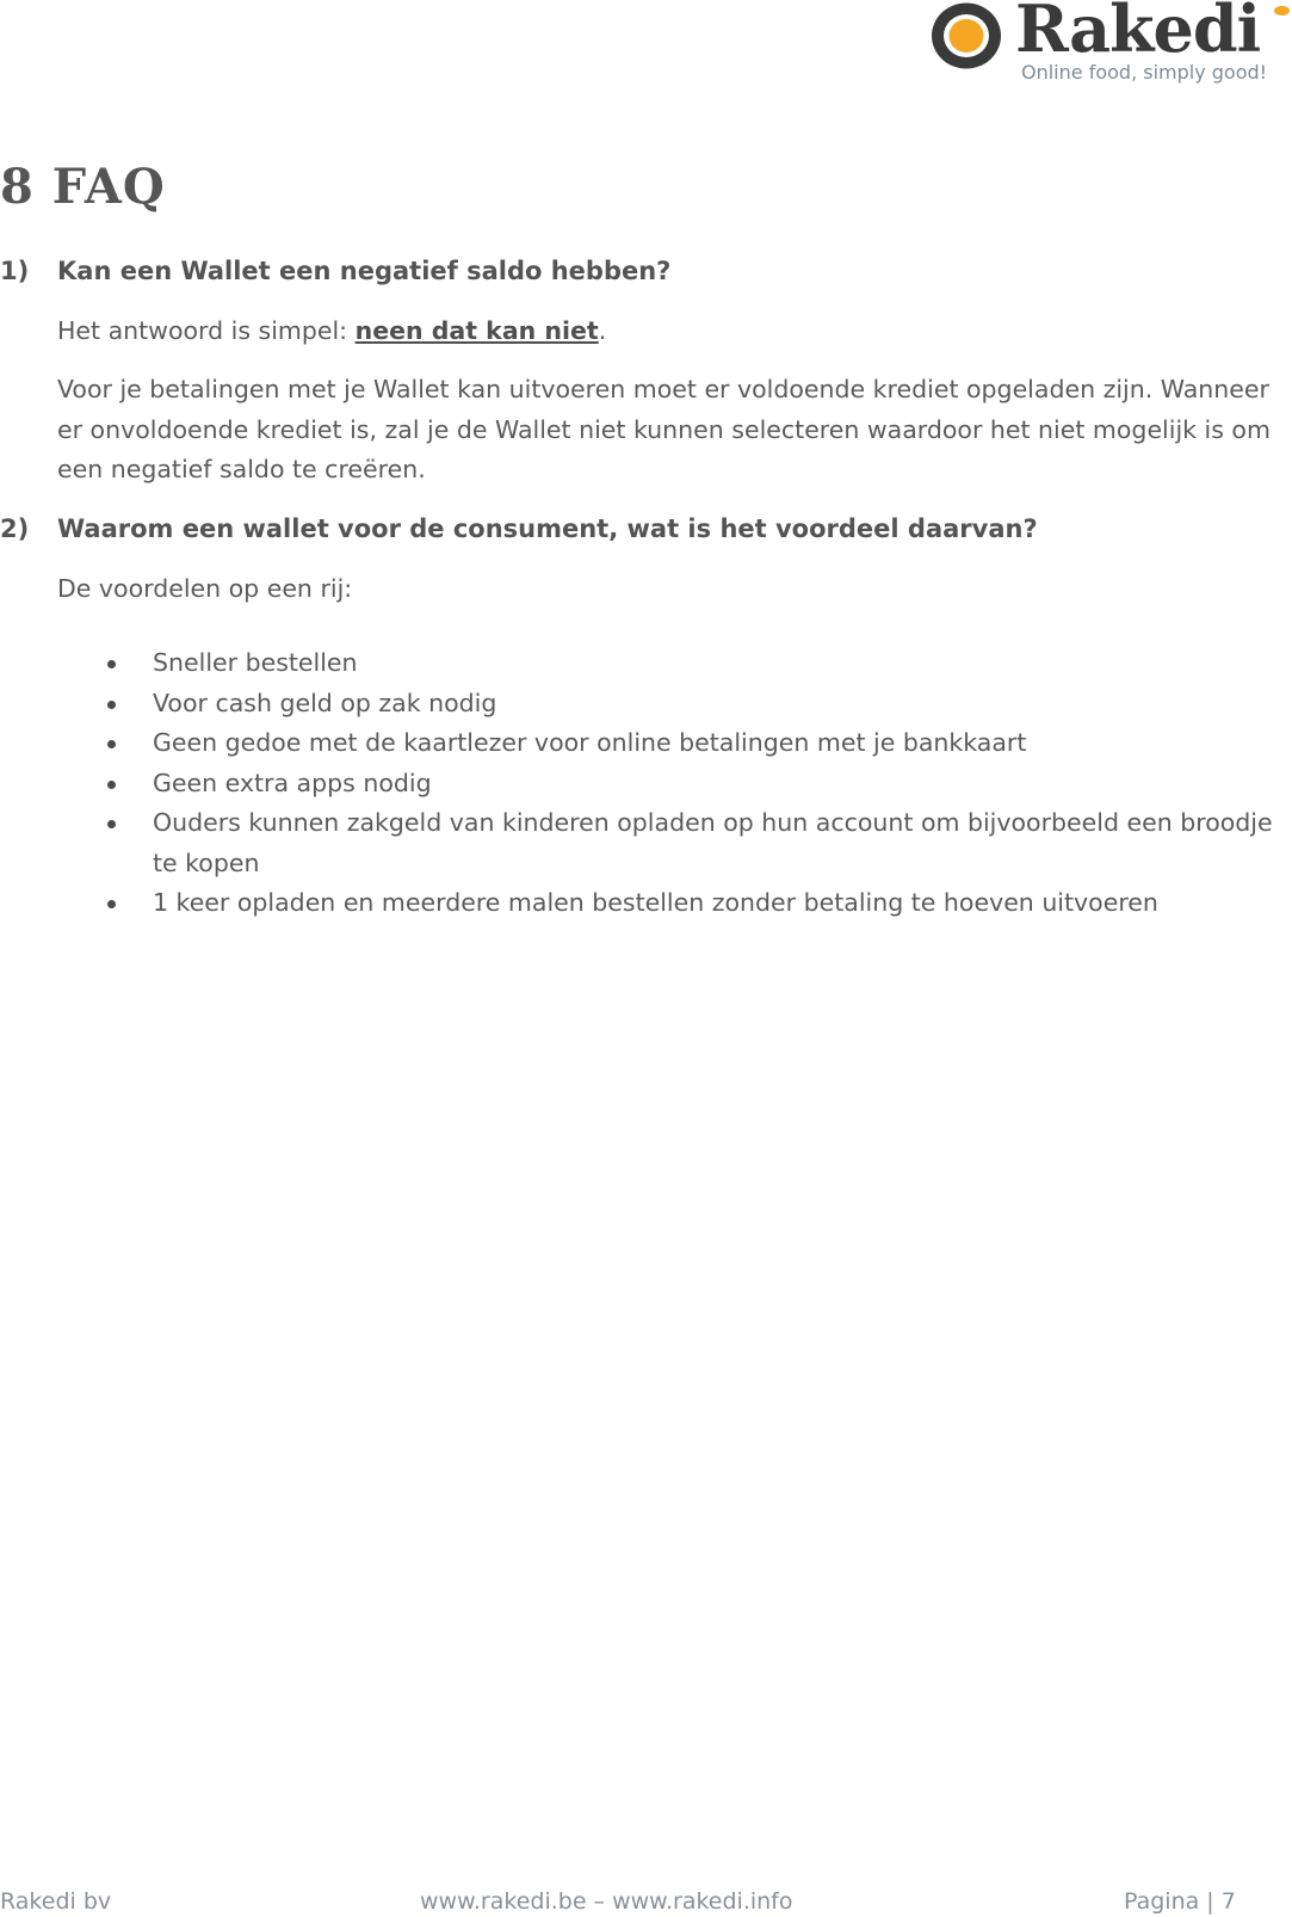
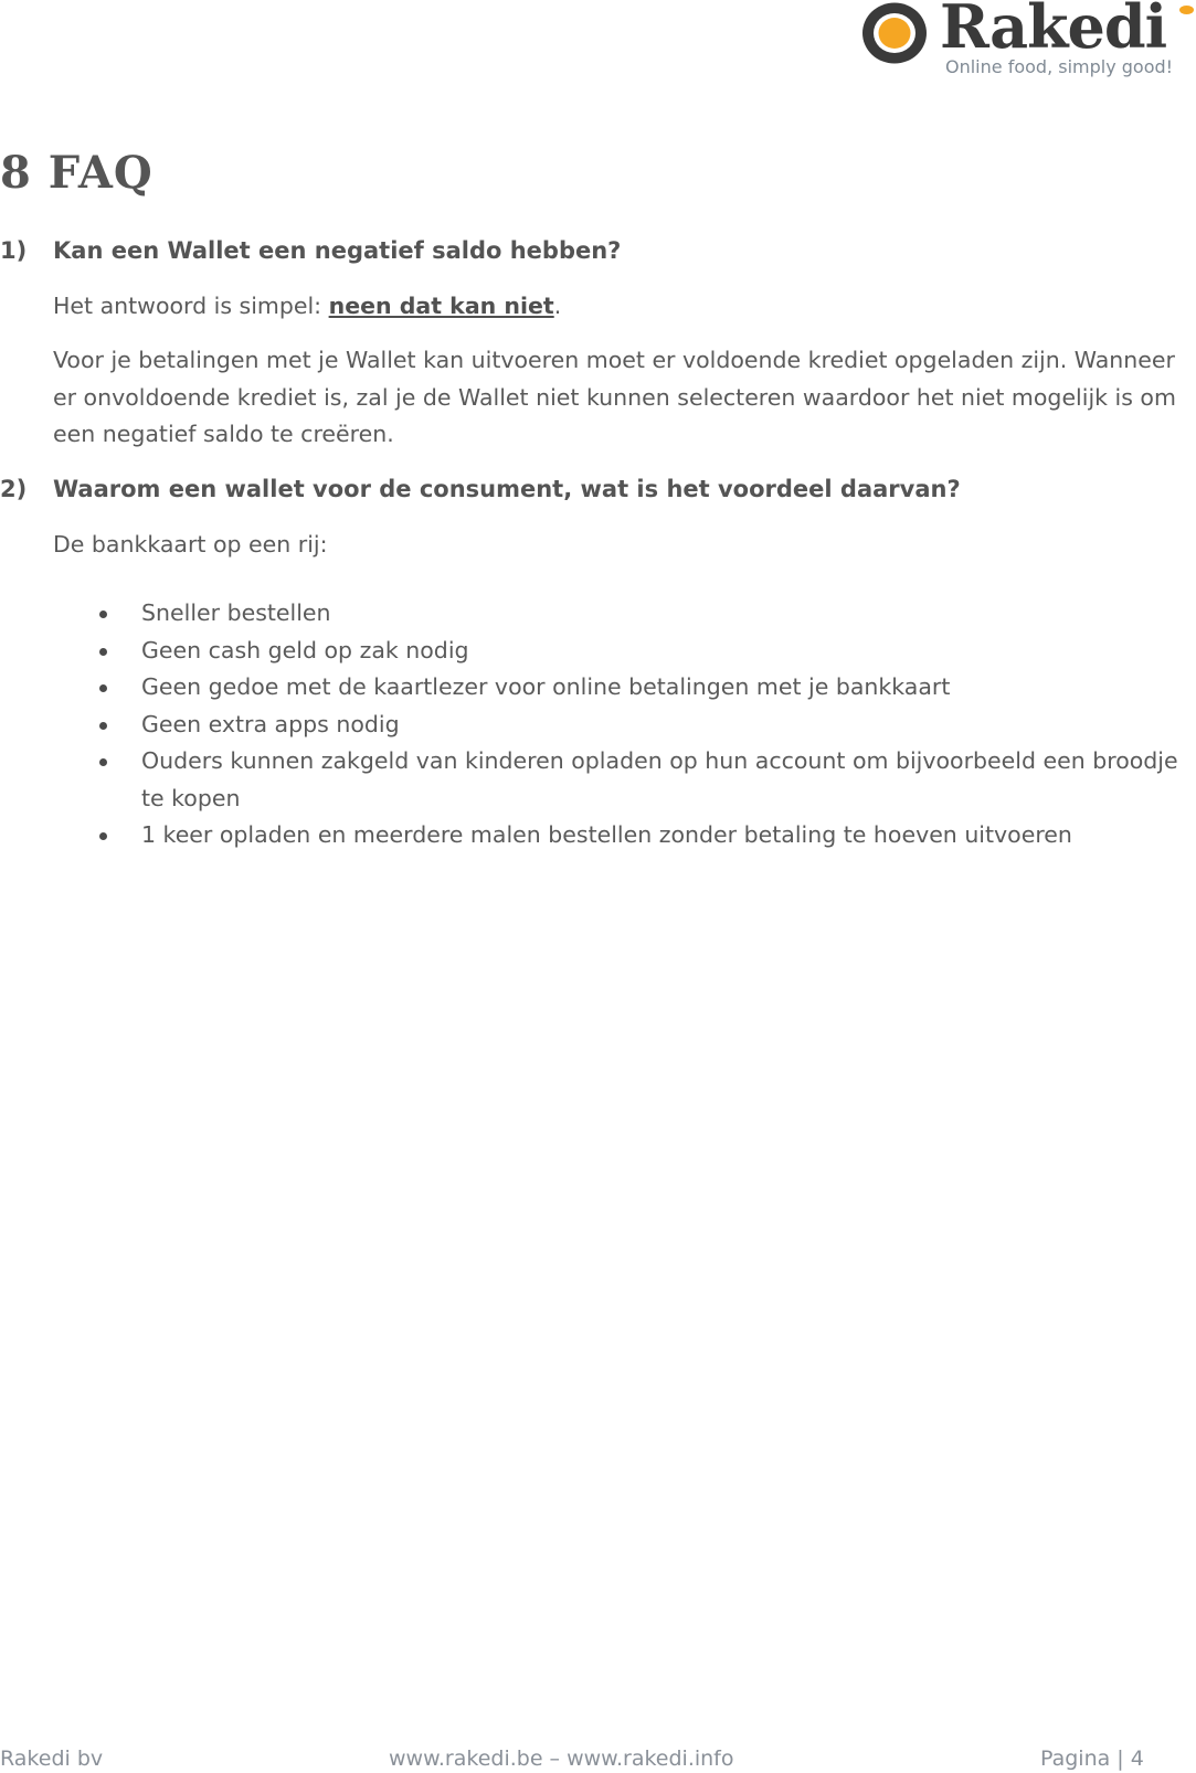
  Rakedi
  Online food, simply good!
  8 FAQ
  1) Kan een Wallet een negatief saldo hebben?
  Het antwoord is simpel: neen dat kan niet.
  Voor je betalingen met je Wallet kan uitvoeren moet er voldoende krediet opgeladen zijn. Wanneer er onvoldoende krediet is, zal je de Wallet niet kunnen selecteren waardoor het niet mogelijk is om een negatief saldo te creëren.
  2) Waarom een wallet voor de consument, wat is het voordeel daarvan?
- De voordelen op een rij:
+ De bankkaart op een rij:
  Sneller bestellen
- Voor cash geld op zak nodig
+ Geen cash geld op zak nodig
  Geen gedoe met de kaartlezer voor online betalingen met je bankkaart
  Geen extra apps nodig
  Ouders kunnen zakgeld van kinderen opladen op hun account om bijvoorbeeld een broodje te kopen
  1 keer opladen en meerdere malen bestellen zonder betaling te hoeven uitvoeren
  Rakedi bv
  www.rakedi.be – www.rakedi.info
- Pagina | 7
+ Pagina | 4
